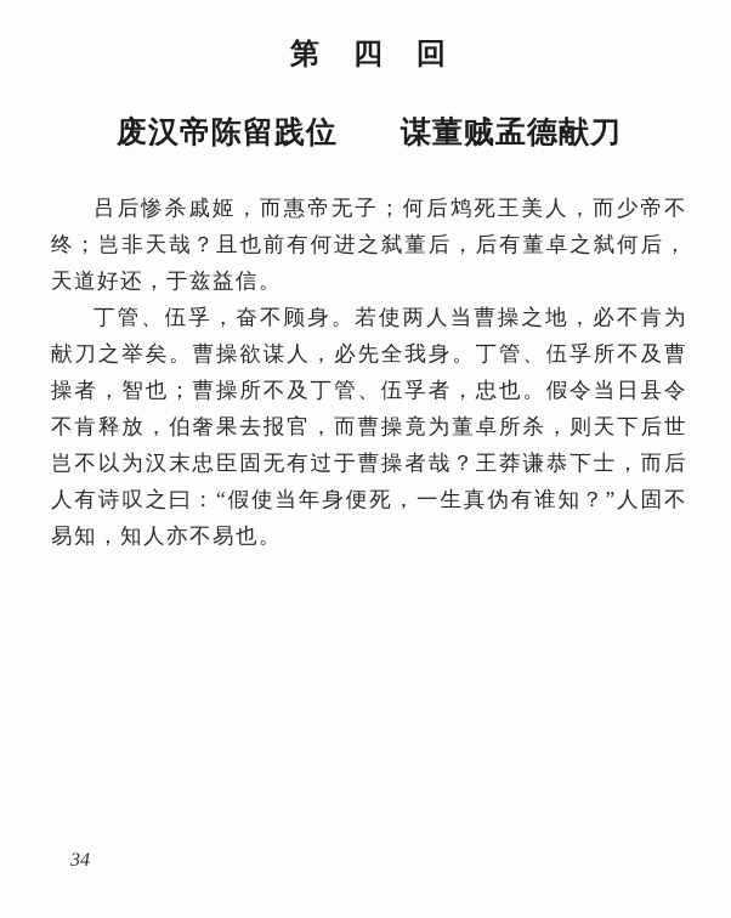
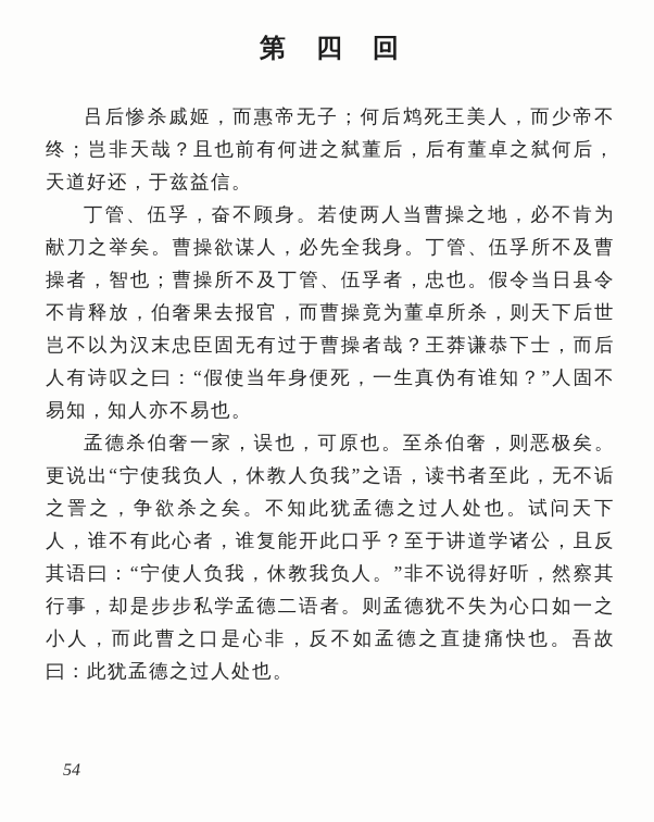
  第 四 回
- 废汉帝陈留践位 谋董贼孟德献刀
  吕后惨杀戚姬，而惠帝无子；何后鸩死王美人，而少帝不终；岂非天哉？且也前有何进之弑董后，后有董卓之弑何后，天道好还，于兹益信。
  丁管、伍孚，奋不顾身。若使两人当曹操之地，必不肯为献刀之举矣。曹操欲谋人，必先全我身。丁管、伍孚所不及曹操者，智也；曹操所不及丁管、伍孚者，忠也。假令当日县令不肯释放，伯奢果去报官，而曹操竟为董卓所杀，则天下后世岂不以为汉末忠臣固无有过于曹操者哉？王莽谦恭下士，而后人有诗叹之曰：“假使当年身便死，一生真伪有谁知？”人固不易知，知人亦不易也。
+ 孟德杀伯奢一家，误也，可原也。至杀伯奢，则恶极矣。更说出“宁使我负人，休教人负我”之语，读书者至此，无不诟之詈之，争欲杀之矣。不知此犹孟德之过人处也。试问天下人，谁不有此心者，谁复能开此口乎？至于讲道学诸公，且反其语曰：“宁使人负我，休教我负人。”非不说得好听，然察其行事，却是步步私学孟德二语者。则孟德犹不失为心口如一之小人，而此曹之口是心非，反不如孟德之直捷痛快也。吾故曰：此犹孟德之过人处也。
- 34
+ 54
